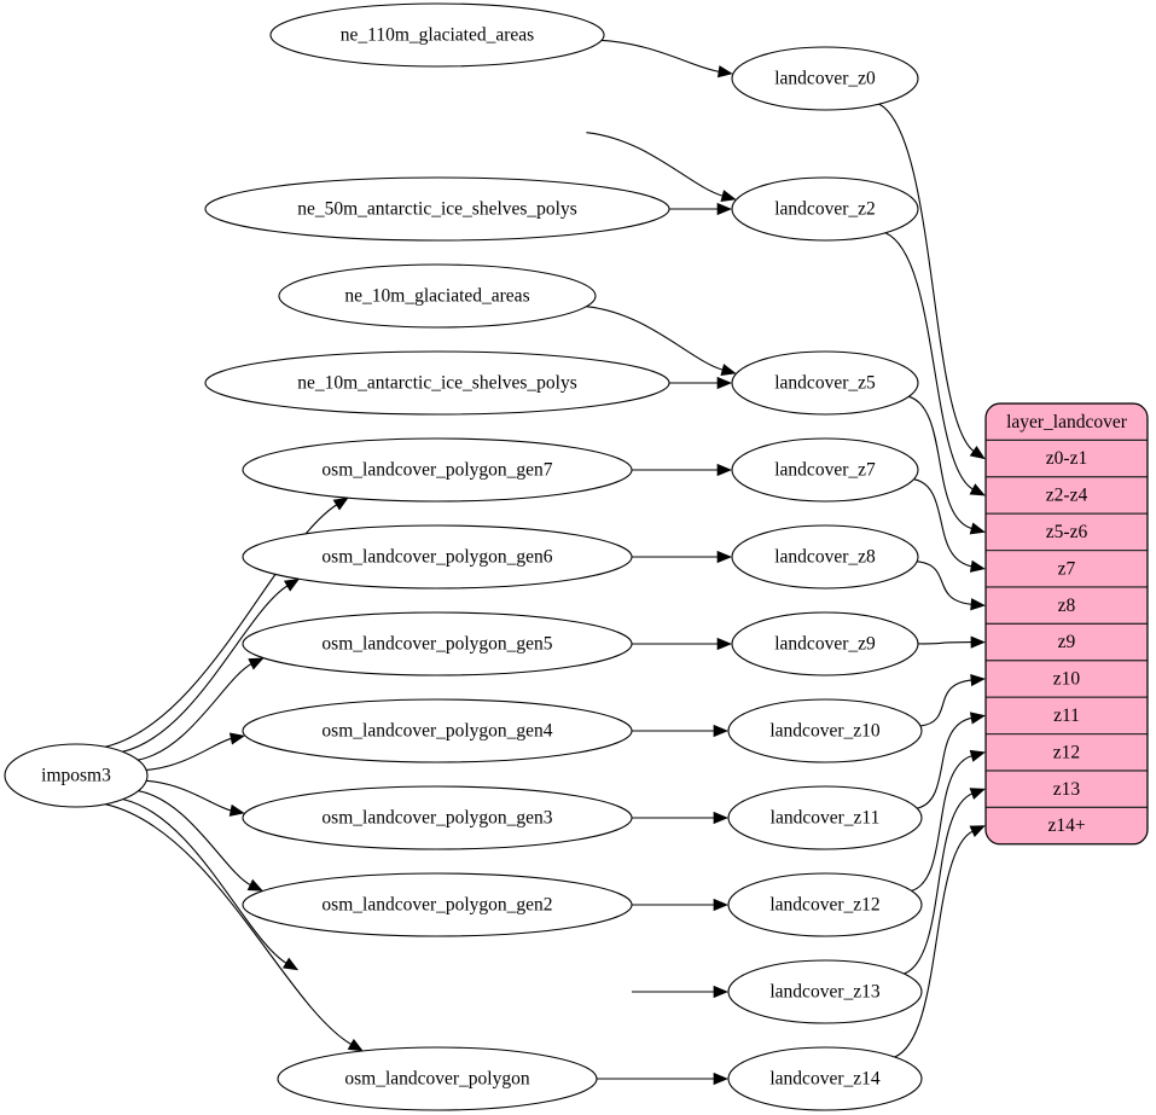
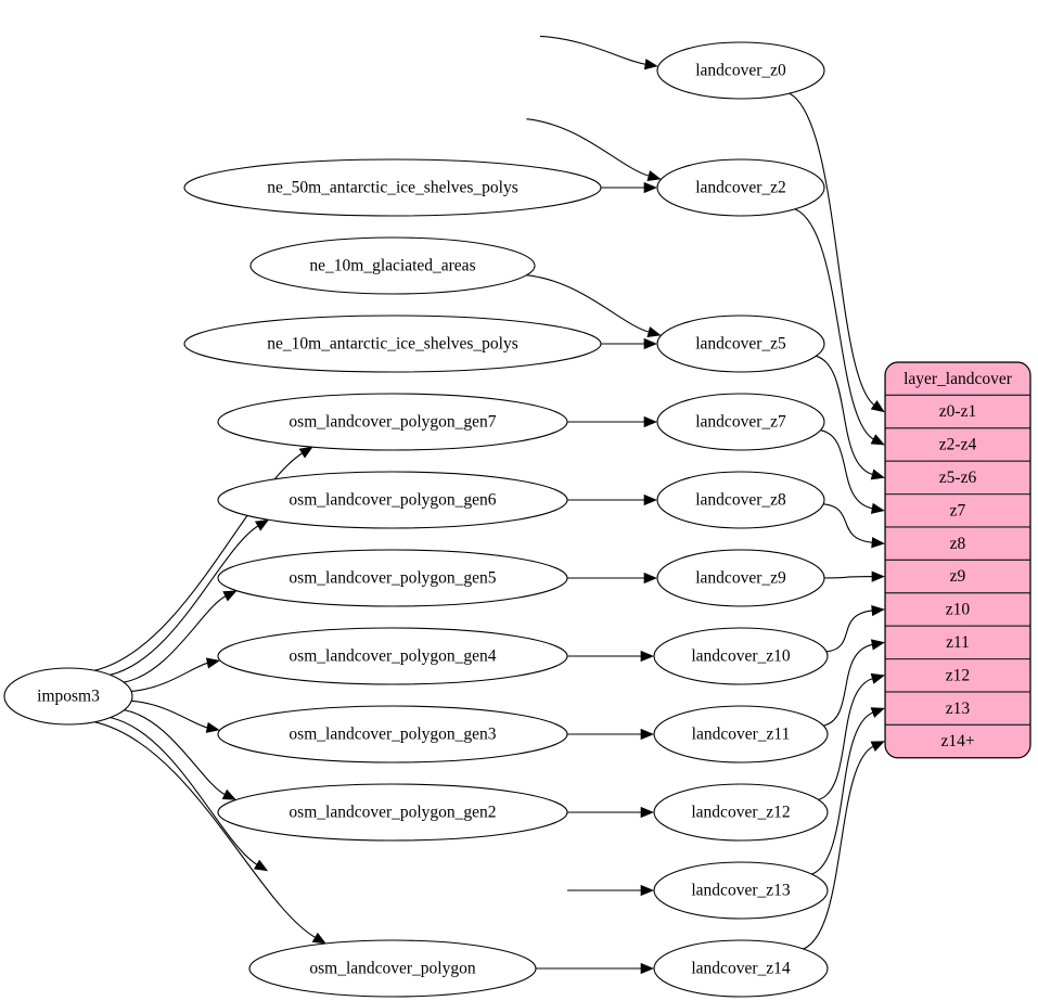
  imposm3
- ne_110m_glaciated_areas
  ne_50m_antarctic_ice_shelves_polys
  ne_10m_glaciated_areas
  ne_10m_antarctic_ice_shelves_polys
  osm_landcover_polygon_gen7
  osm_landcover_polygon_gen6
  osm_landcover_polygon_gen5
  osm_landcover_polygon_gen4
  osm_landcover_polygon_gen3
  osm_landcover_polygon_gen2
  osm_landcover_polygon
  landcover_z0
  landcover_z2
  landcover_z5
  landcover_z7
  landcover_z8
  landcover_z9
  landcover_z10
  landcover_z11
  landcover_z12
  landcover_z13
  landcover_z14
  layer_landcover
  z0-z1
  z2-z4
  z5-z6
  z7
  z8
  z9
  z10
  z11
  z12
  z13
  z14+
